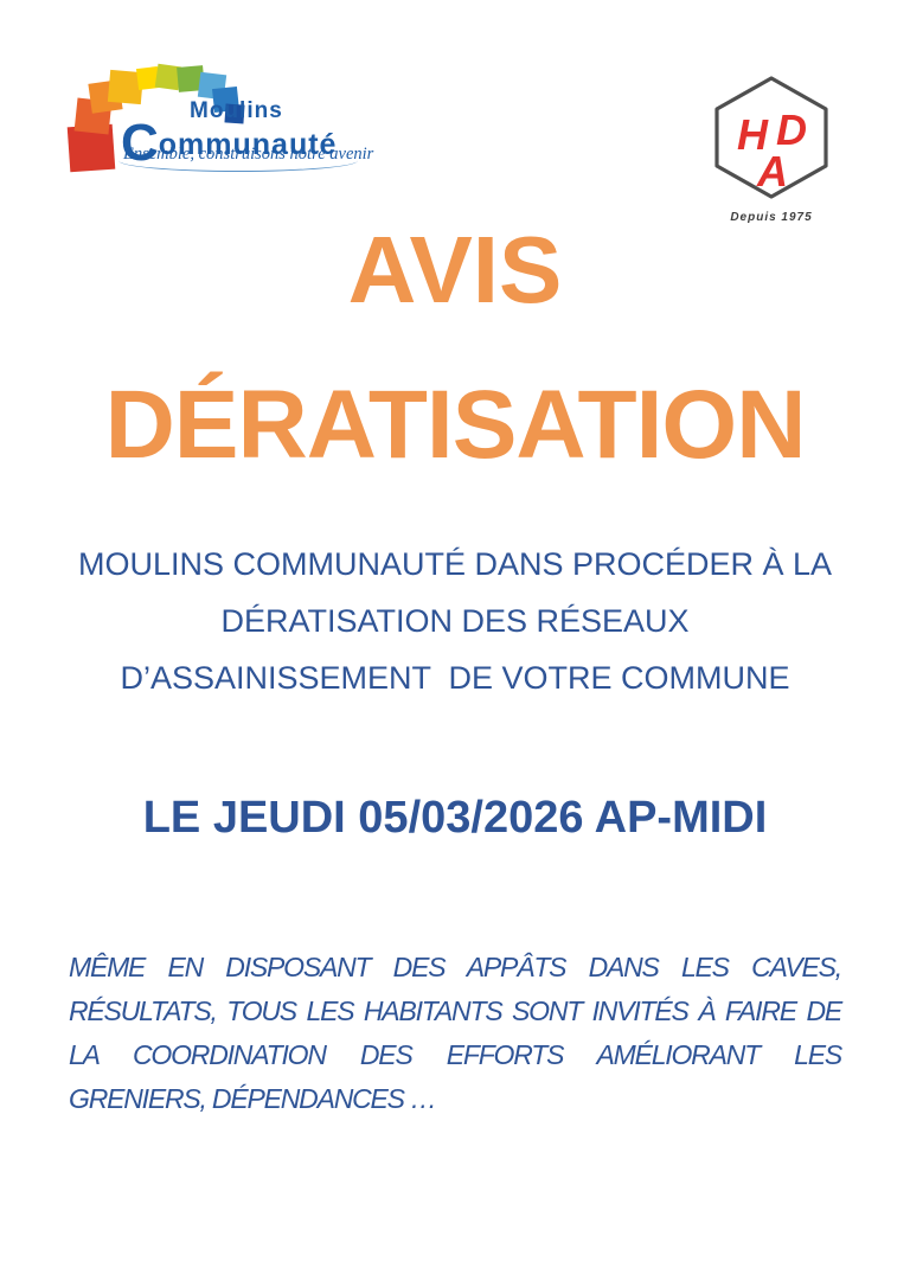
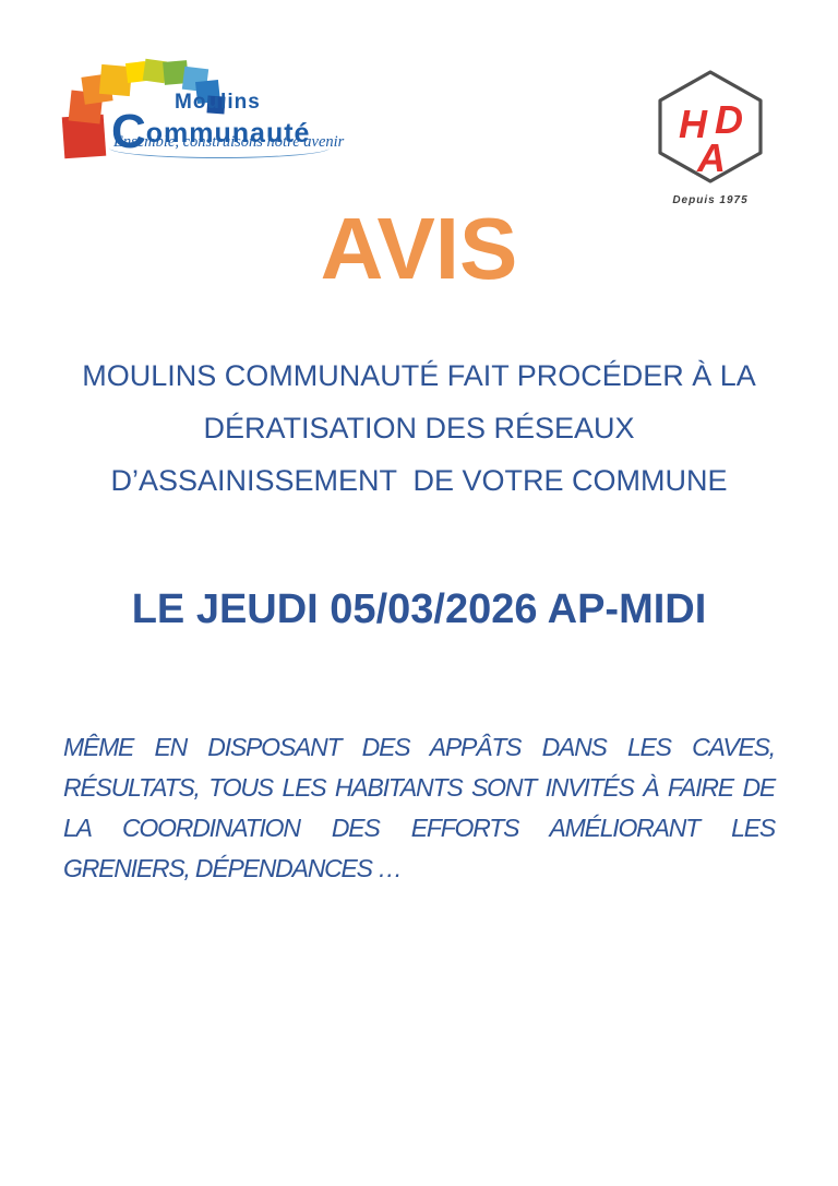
  Moulins
  Communauté
  Ensemble, construisons notre avenir
  H
  D
  A
  Depuis 1975
  AVIS
- DÉRATISATION
- MOULINS COMMUNAUTÉ DANS PROCÉDER À LA
+ MOULINS COMMUNAUTÉ FAIT PROCÉDER À LA
  DÉRATISATION DES RÉSEAUX
  D’ASSAINISSEMENT DE VOTRE COMMUNE
  LE JEUDI 05/03/2026 AP-MIDI
  MÊME EN DISPOSANT DES APPÂTS DANS LES CAVES,
  RÉSULTATS, TOUS LES HABITANTS SONT INVITÉS À FAIRE DE
  LA COORDINATION DES EFFORTS AMÉLIORANT LES
  GRENIERS, DÉPENDANCES …
